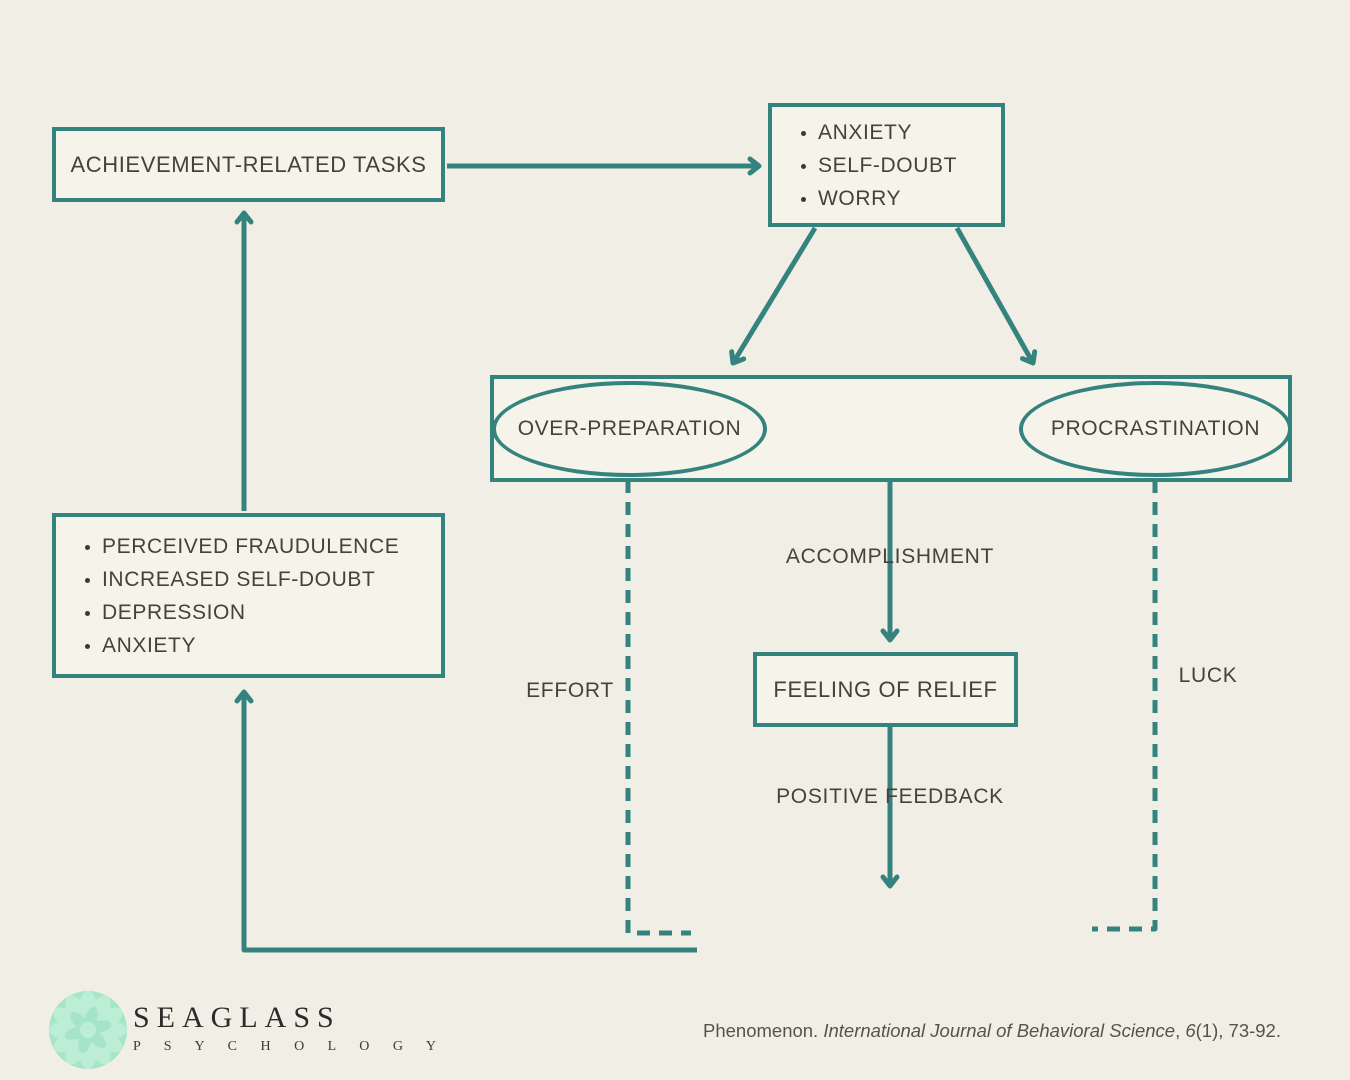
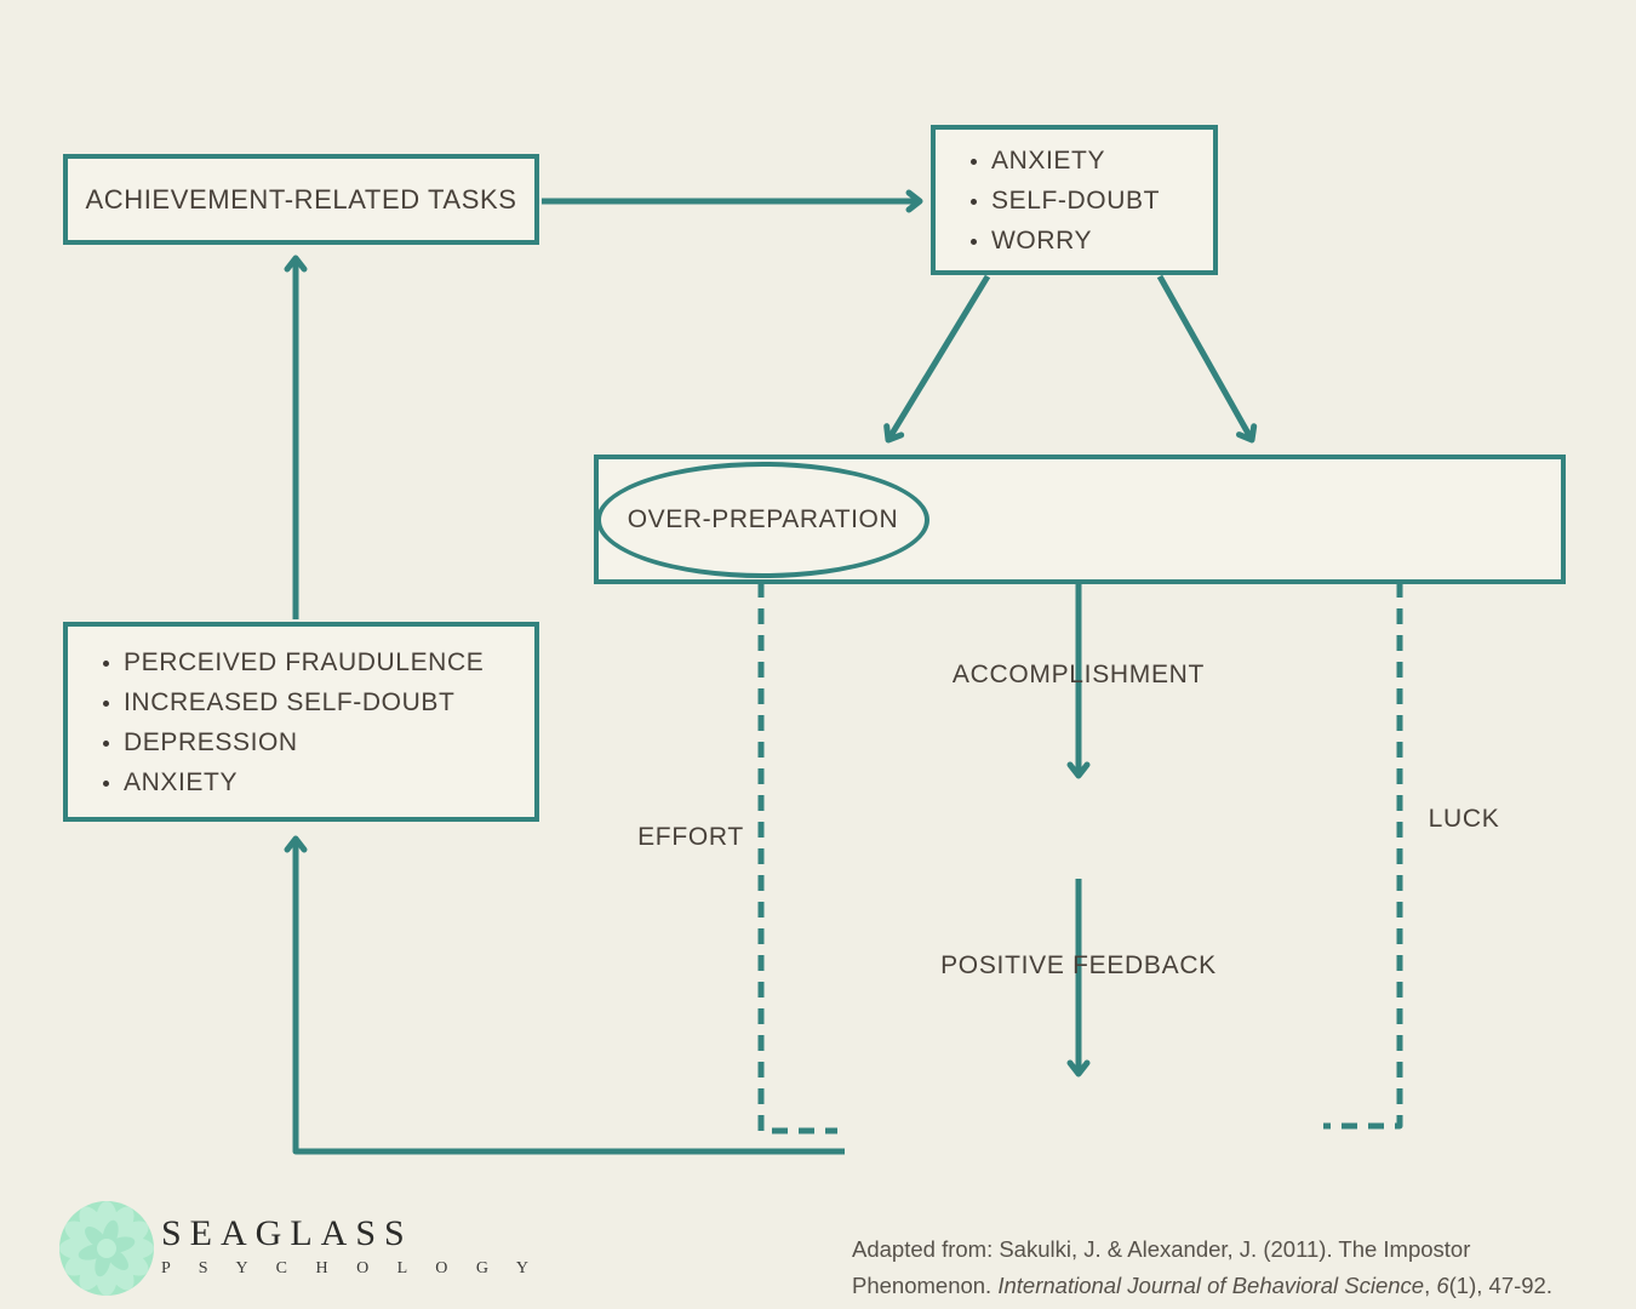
  ACHIEVEMENT-RELATED TASKS
  ANXIETY
  SELF-DOUBT
  WORRY
  OVER-PREPARATION
- PROCRASTINATION
  PERCEIVED FRAUDULENCE
  INCREASED SELF-DOUBT
  DEPRESSION
  ANXIETY
- FEELING OF RELIEF
  ACCOMPLISHMENT
  POSITIVE FEEDBACK
  EFFORT
  LUCK
  SEAGLASS
  P S Y C H O L O G Y
+ Adapted from: Sakulki, J. & Alexander, J. (2011). The Impostor
- Phenomenon. International Journal of Behavioral Science, 6(1), 73-92.
+ Phenomenon. International Journal of Behavioral Science, 6(1), 47-92.
